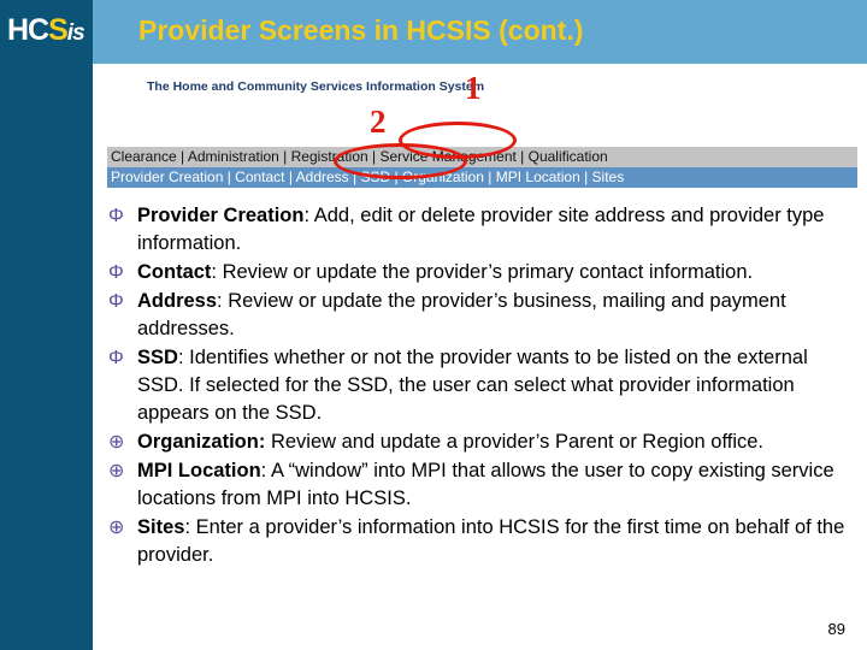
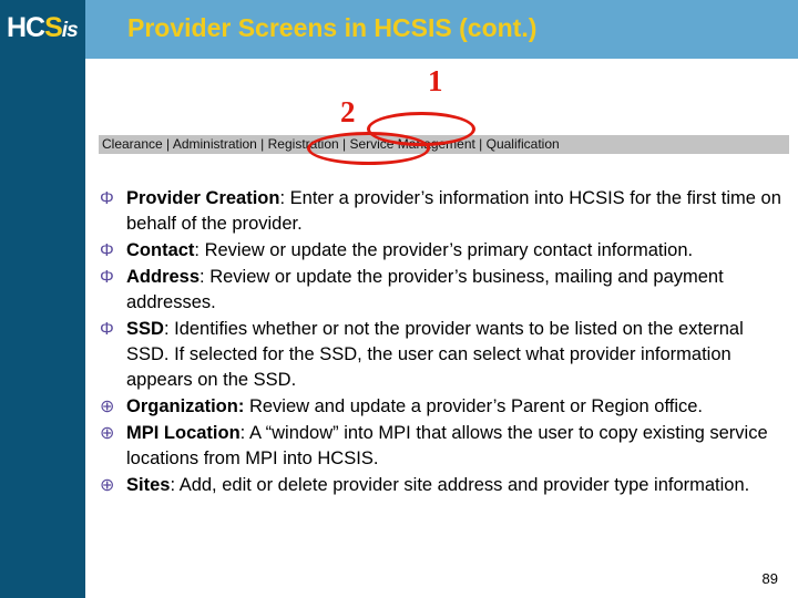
  HCSis
  Provider Screens in HCSIS (cont.)
- The Home and Community Services Information System
  Clearance | Administration | Registration | Service Management | Qualification
- Provider Creation | Contact | Address | SSD | Organization | MPI Location | Sites
  1
  2
  Φ
- Provider Creation: Add, edit or delete provider site address and provider type information.
+ Provider Creation: Enter a provider’s information into HCSIS for the first time on behalf of the provider.
  Φ
  Contact: Review or update the provider’s primary contact information.
  Φ
  Address: Review or update the provider’s business, mailing and payment addresses.
  Φ
  SSD: Identifies whether or not the provider wants to be listed on the external SSD. If selected for the SSD, the user can select what provider information appears on the SSD.
  ⊕
  Organization: Review and update a provider’s Parent or Region office.
  ⊕
  MPI Location: A “window” into MPI that allows the user to copy existing service locations from MPI into HCSIS.
  ⊕
- Sites: Enter a provider’s information into HCSIS for the first time on behalf of the provider.
+ Sites: Add, edit or delete provider site address and provider type information.
  89
